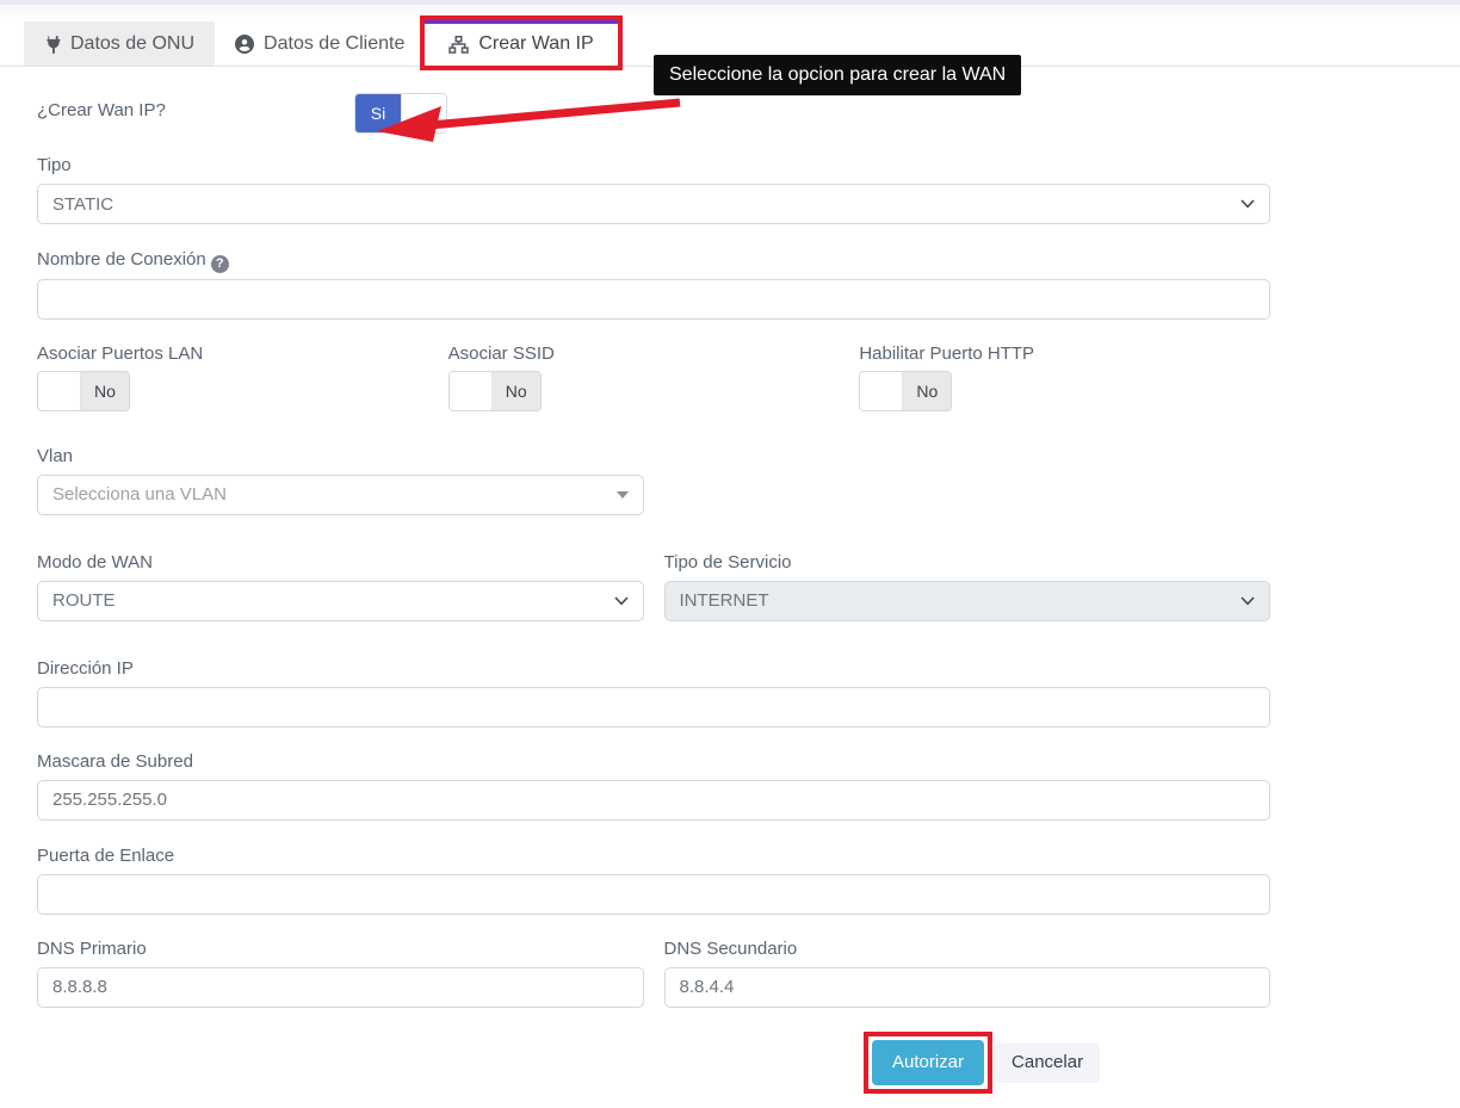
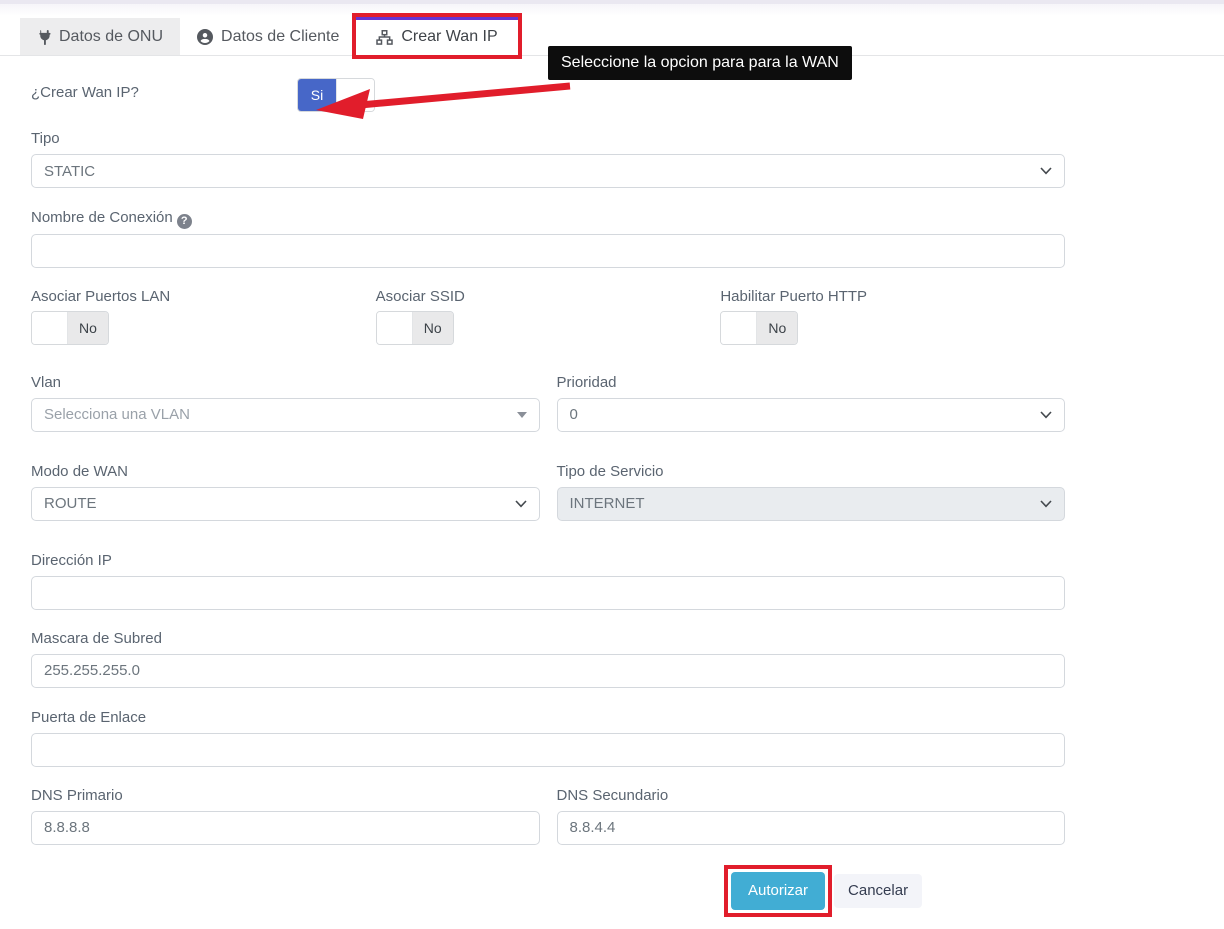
  Datos de ONU
  Datos de Cliente
  Crear Wan IP
- Seleccione la opcion para crear la WAN
+ Seleccione la opcion para para la WAN
  ¿Crear Wan IP?
  Si
  Tipo
  STATIC
  Nombre de Conexión ?
  Asociar Puertos LAN
  No
  Asociar SSID
  No
  Habilitar Puerto HTTP
  No
  Vlan
  Selecciona una VLAN
+ Prioridad
+ 0
  Modo de WAN
  ROUTE
  Tipo de Servicio
  INTERNET
  Dirección IP
  Mascara de Subred
  255.255.255.0
  Puerta de Enlace
  DNS Primario
  8.8.8.8
  DNS Secundario
  8.8.4.4
  Autorizar
  Cancelar
